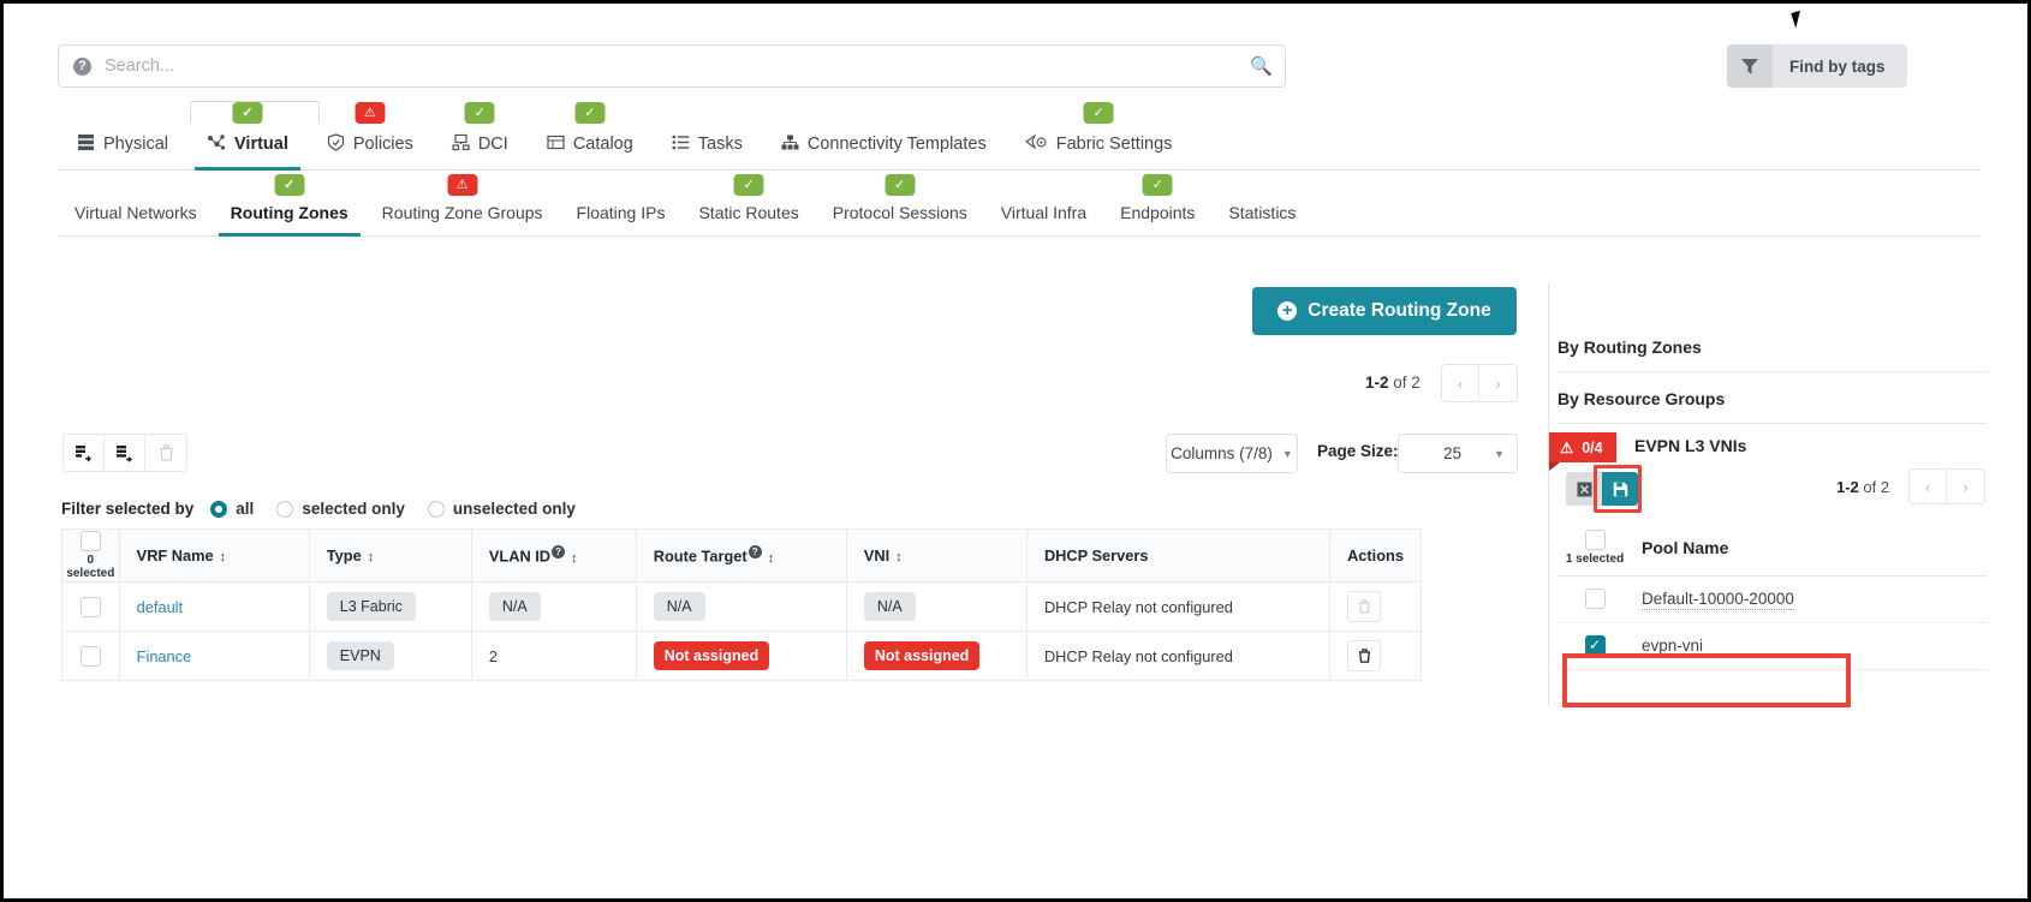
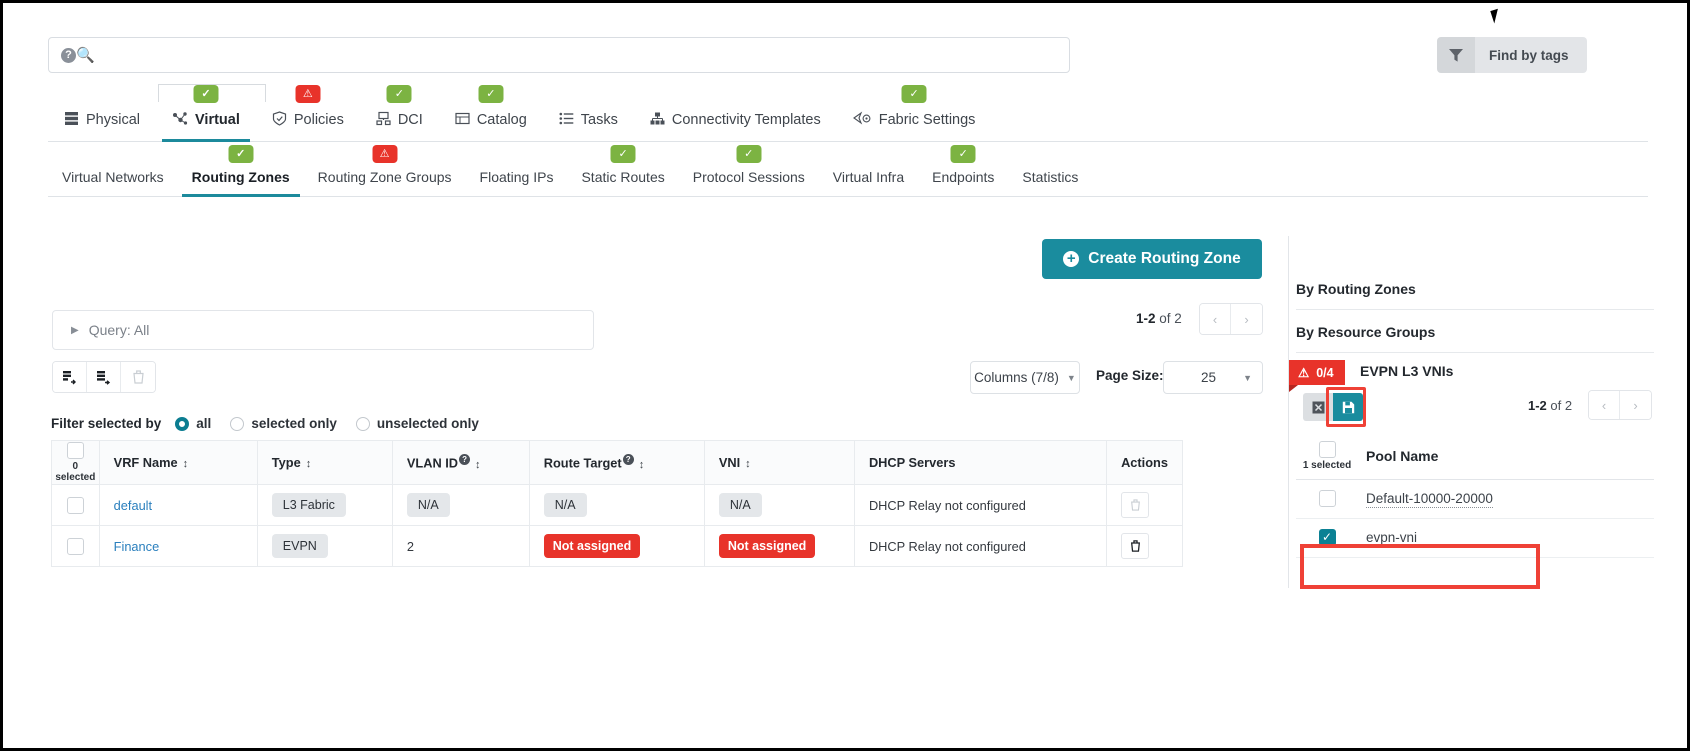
  ?
- Search...
  🔍
  Find by tags
  Physical
  ✓
  Virtual
  ⚠
  Policies
  ✓
  DCI
  ✓
  Catalog
  Tasks
  Connectivity Templates
  ✓
  Fabric Settings
  Virtual Networks
  ✓
  Routing Zones
  ⚠
  Routing Zone Groups
  Floating IPs
  ✓
  Static Routes
  ✓
  Protocol Sessions
  Virtual Infra
  ✓
  Endpoints
  Statistics
  +
  Create Routing Zone
+ ▶
+ Query: All
  1-2 of 2
  ‹
  ›
  Columns (7/8)
  ▼
  Page Size:
  25
  ▼
  Filter selected by
  all
  selected only
  unselected only
  0 selected	VRF Name ↕	Type ↕	VLAN ID ?↕	Route Target ?↕	VNI ↕	DHCP Servers	Actions
  	default	L3 Fabric	N/A	N/A	N/A	DHCP Relay not configured
  	Finance	EVPN	2	Not assigned	Not assigned	DHCP Relay not configured
  By Routing Zones
  By Resource Groups
  ⚠
  0/4
  EVPN L3 VNIs
  1-2 of 2
  ‹
  ›
  1 selected	Pool Name
  	Default-10000-20000
  ✓	evpn-vni
